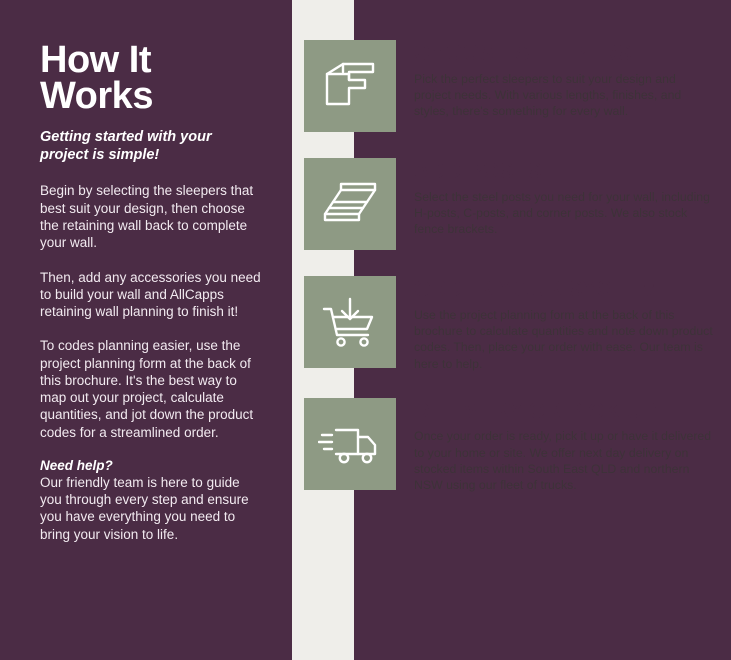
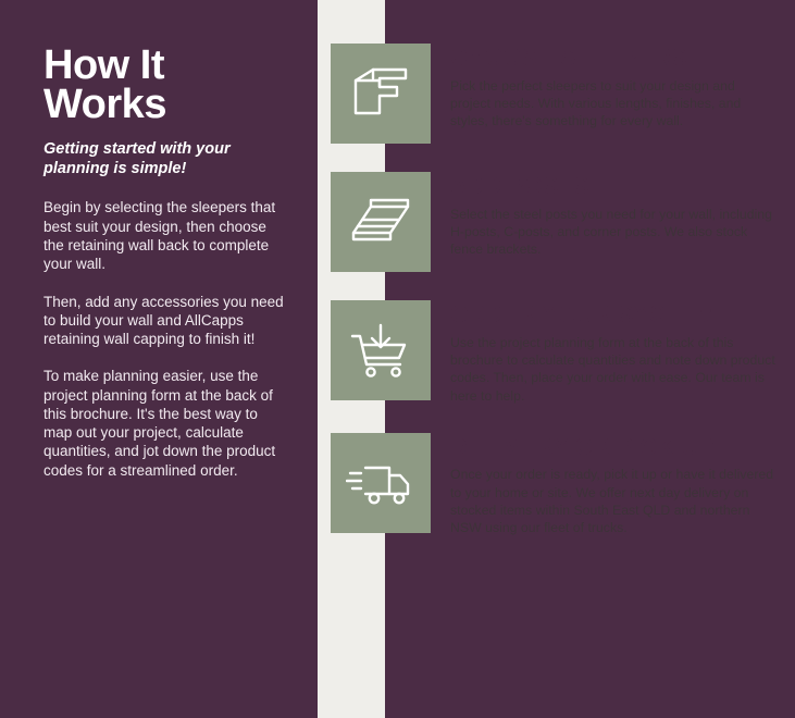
  How It Works
- Getting started with your project is simple!
+ Getting started with your planning is simple!
  Begin by selecting the sleepers that best suit your design, then choose the retaining wall back to complete your wall.
- Then, add any accessories you need to build your wall and AllCapps retaining wall planning to finish it!
+ Then, add any accessories you need to build your wall and AllCapps retaining wall capping to finish it!
- To codes planning easier, use the project planning form at the back of this brochure. It's the best way to map out your project, calculate quantities, and jot down the product codes for a streamlined order.
+ To make planning easier, use the project planning form at the back of this brochure. It's the best way to map out your project, calculate quantities, and jot down the product codes for a streamlined order.
- Need help?
- Our friendly team is here to guide you through every step and ensure you have everything you need to bring your vision to life.
